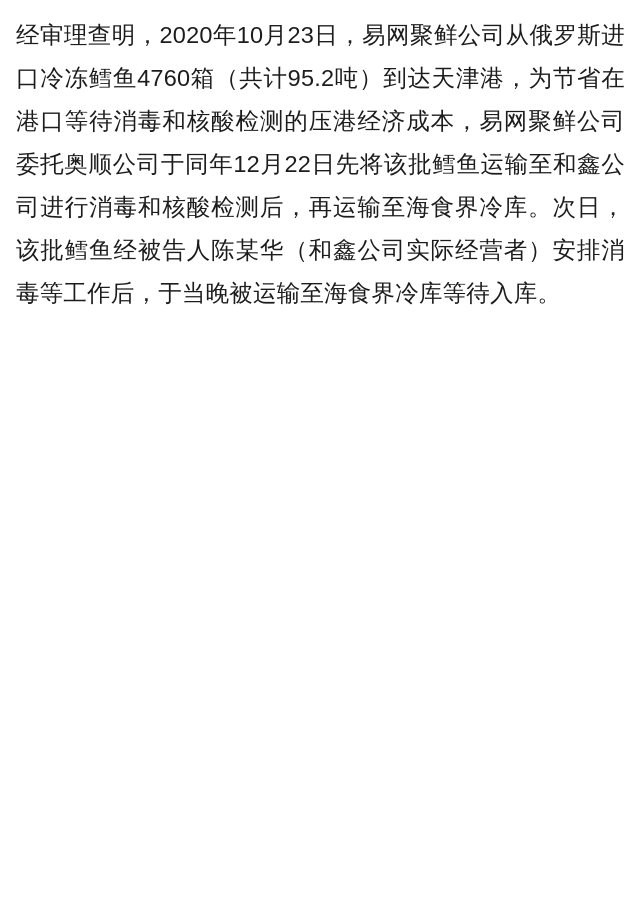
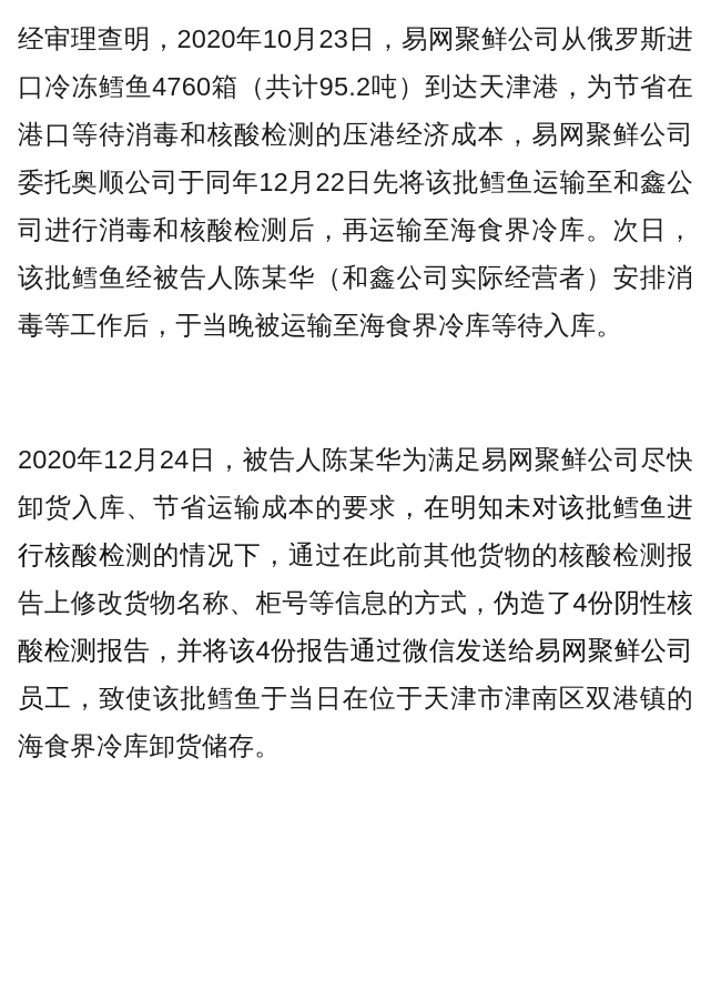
  经审理查明，2020年10月23日，易网聚鲜公司从俄罗斯进口冷冻鳕鱼4760箱（共计95.2吨）到达天津港，为节省在港口等待消毒和核酸检测的压港经济成本，易网聚鲜公司委托奥顺公司于同年12月22日先将该批鳕鱼运输至和鑫公司进行消毒和核酸检测后，再运输至海食界冷库。次日，该批鳕鱼经被告人陈某华（和鑫公司实际经营者）安排消毒等工作后，于当晚被运输至海食界冷库等待入库。
+ 2020年12月24日，被告人陈某华为满足易网聚鲜公司尽快卸货入库、节省运输成本的要求，在明知未对该批鳕鱼进行核酸检测的情况下，通过在此前其他货物的核酸检测报告上修改货物名称、柜号等信息的方式，伪造了4份阴性核酸检测报告，并将该4份报告通过微信发送给易网聚鲜公司员工，致使该批鳕鱼于当日在位于天津市津南区双港镇的海食界冷库卸货储存。
